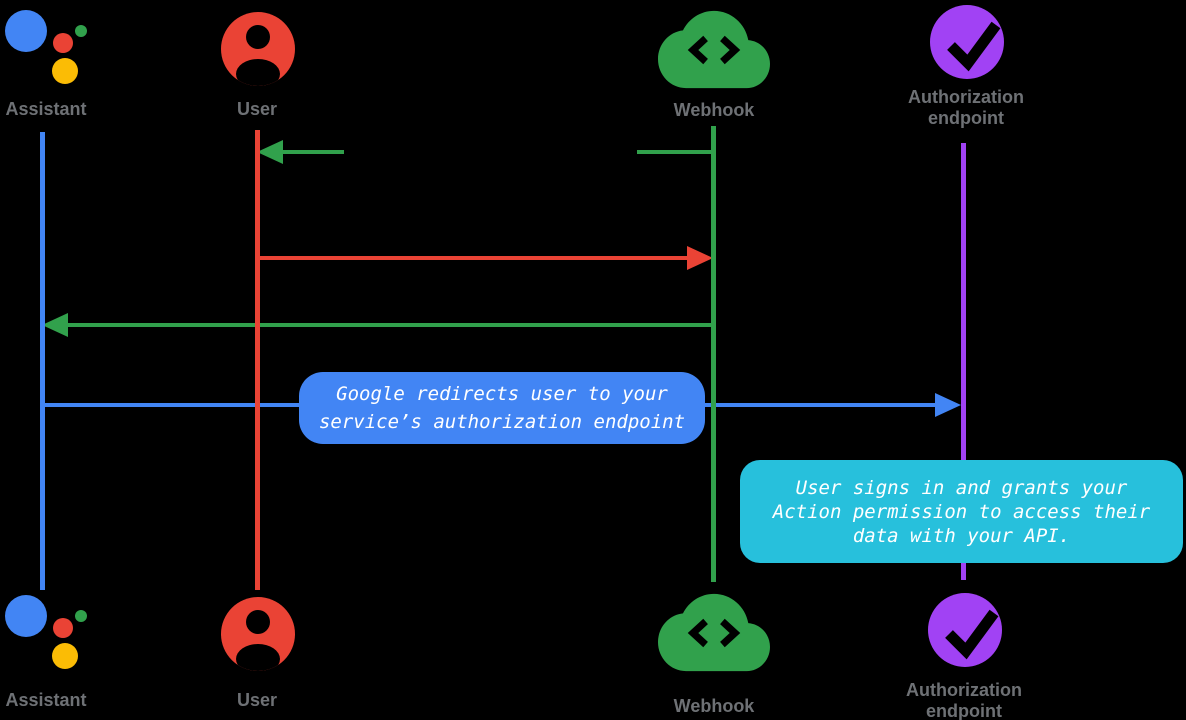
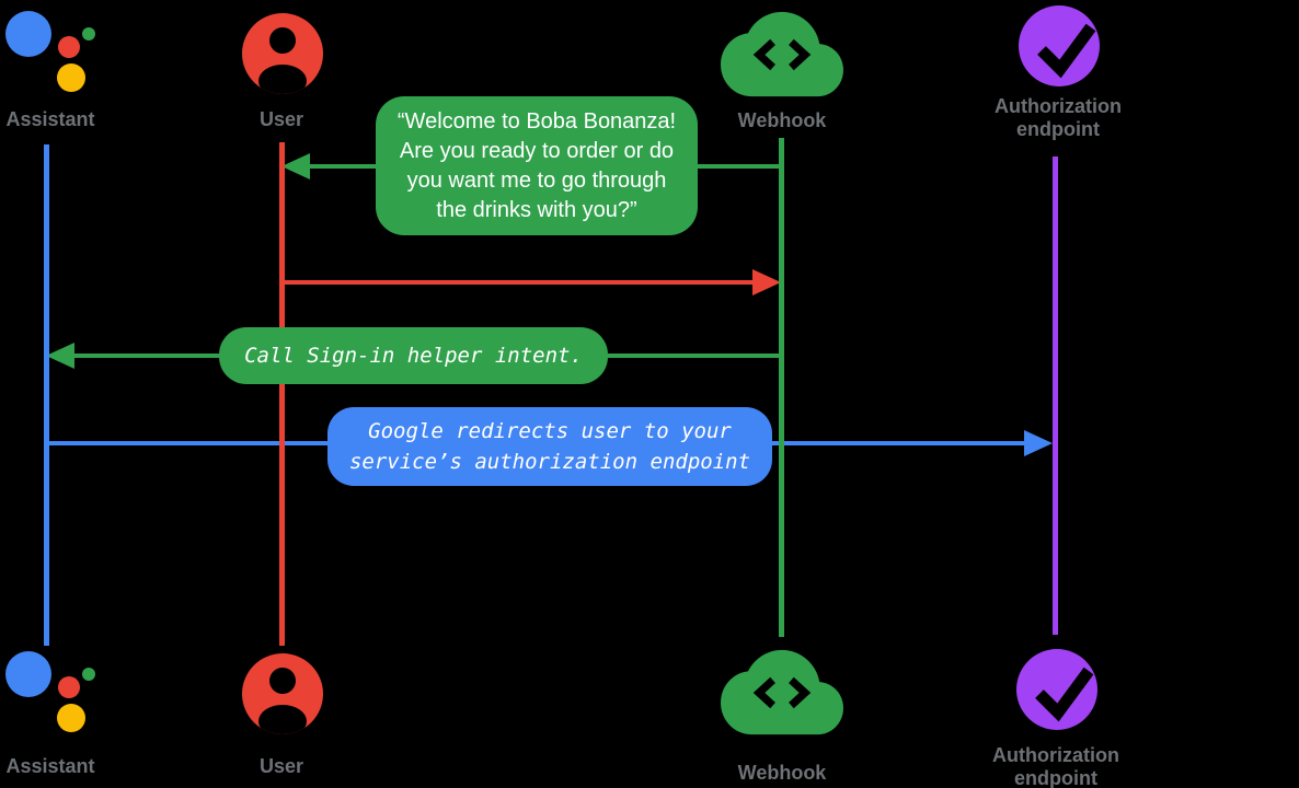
+ “Welcome to Boba Bonanza!
+ Are you ready to order or do
+ you want me to go through
+ the drinks with you?”
+ Call Sign-in helper intent.
  Google redirects user to your
  service’s authorization endpoint
- User signs in and grants your
- Action permission to access their
- data with your API.
  Assistant
  User
  Webhook
  Authorization
  endpoint
  Assistant
  User
  Webhook
  Authorization
  endpoint
